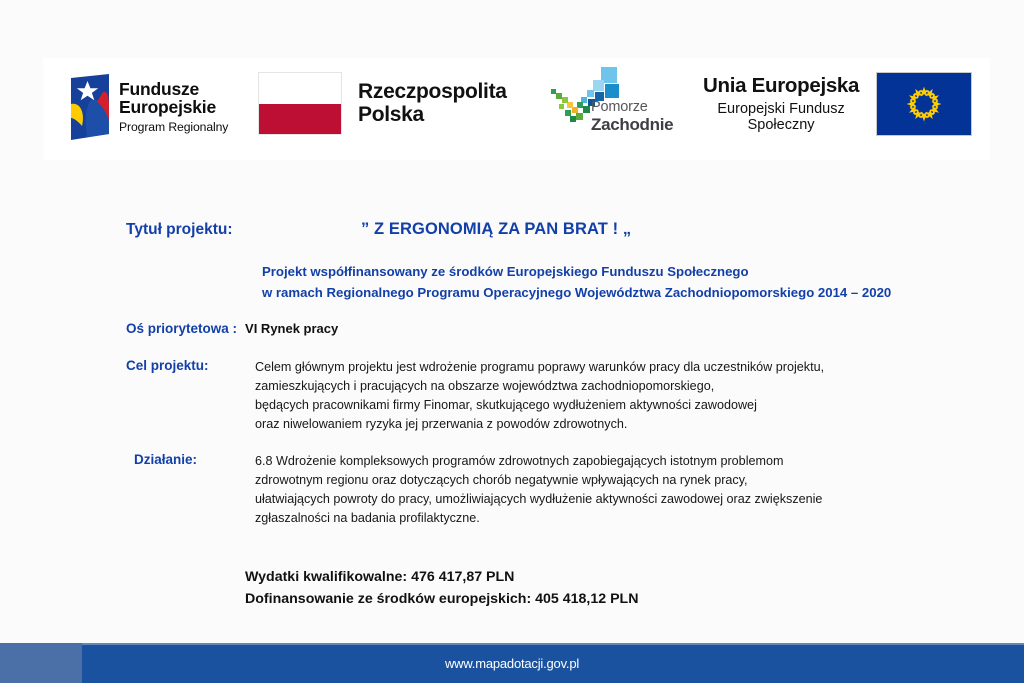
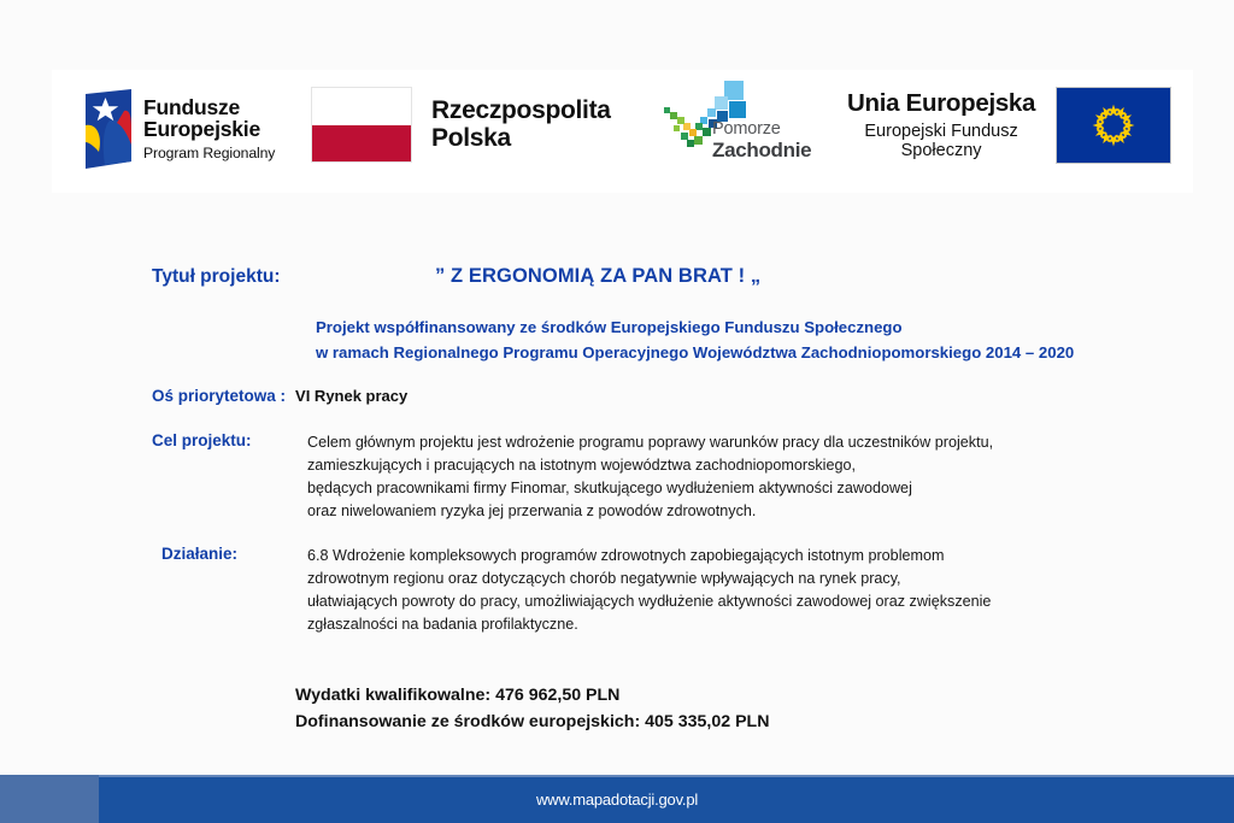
  Fundusze
  Europejskie
  Program Regionalny
  Rzeczpospolita
  Polska
  Pomorze
  Zachodnie
  Unia Europejska
  Europejski Fundusz
  Społeczny
  Tytuł projektu:
  ” Z ERGONOMIĄ ZA PAN BRAT ! „
  Projekt współfinansowany ze środków Europejskiego Funduszu Społecznego
  w ramach Regionalnego Programu Operacyjnego Województwa Zachodniopomorskiego 2014 – 2020
  Oś priorytetowa :
  VI Rynek pracy
  Cel projektu:
  Celem głównym projektu jest wdrożenie programu poprawy warunków pracy dla uczestników projektu,
- zamieszkujących i pracujących na obszarze województwa zachodniopomorskiego,
+ zamieszkujących i pracujących na istotnym województwa zachodniopomorskiego,
  będących pracownikami firmy Finomar, skutkującego wydłużeniem aktywności zawodowej
  oraz niwelowaniem ryzyka jej przerwania z powodów zdrowotnych.
  Działanie:
  6.8 Wdrożenie kompleksowych programów zdrowotnych zapobiegających istotnym problemom
  zdrowotnym regionu oraz dotyczących chorób negatywnie wpływających na rynek pracy,
  ułatwiających powroty do pracy, umożliwiających wydłużenie aktywności zawodowej oraz zwiększenie
  zgłaszalności na badania profilaktyczne.
- Wydatki kwalifikowalne: 476 417,87 PLN
+ Wydatki kwalifikowalne: 476 962,50 PLN
- Dofinansowanie ze środków europejskich: 405 418,12 PLN
+ Dofinansowanie ze środków europejskich: 405 335,02 PLN
  www.mapadotacji.gov.pl
